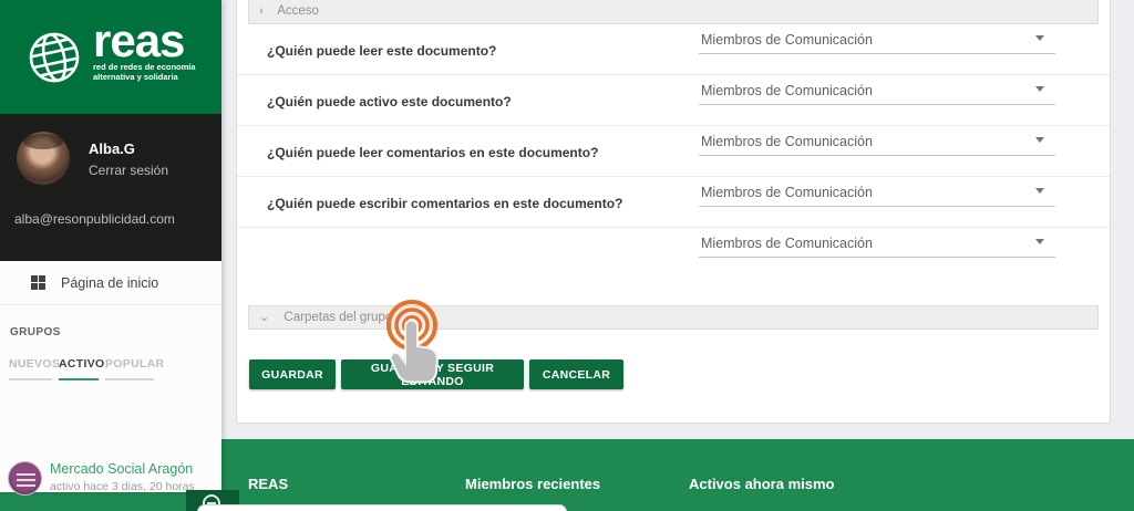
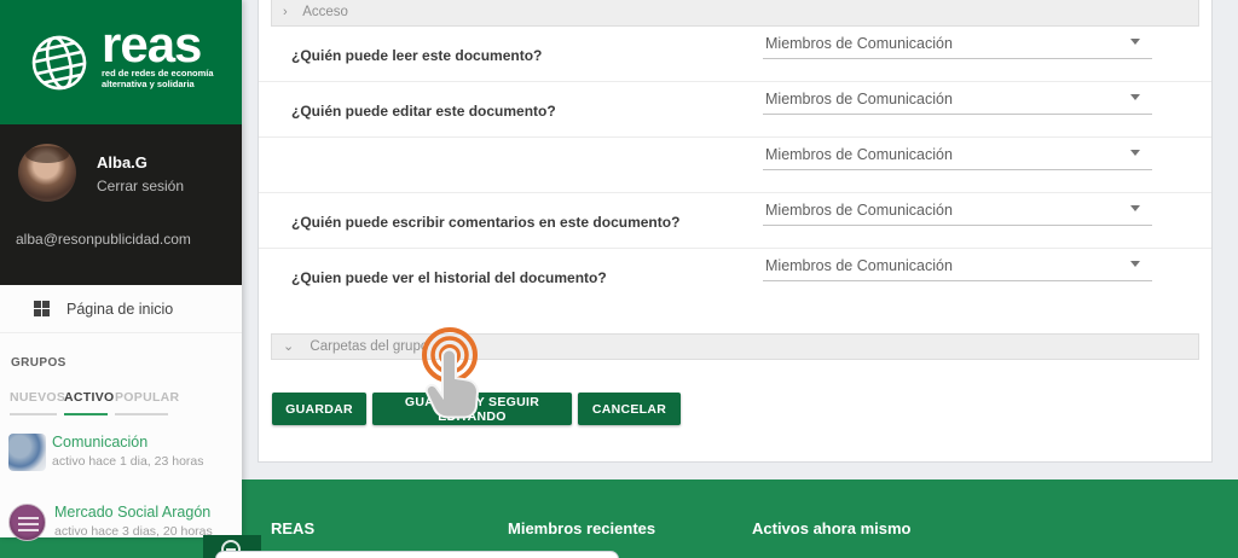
  REAS
  Miembros recientes
  Activos ahora mismo
  reas
  red de redes de economía
  alternativa y solidaria
  Alba.G
  Cerrar sesión
  alba@resonpublicidad.com
  Página de inicio
  GRUPOS
  NUEVOS
  ACTIVO
  POPULAR
+ Comunicación
+ activo hace 1 dia, 23 horas
  Mercado Social Aragón
  activo hace 3 dias, 20 horas
  › Acceso
  ¿Quién puede leer este documento?
  Miembros de Comunicación
- ¿Quién puede activo este documento?
+ ¿Quién puede editar este documento?
  Miembros de Comunicación
- ¿Quién puede leer comentarios en este documento?
  Miembros de Comunicación
  ¿Quién puede escribir comentarios en este documento?
  Miembros de Comunicación
+ ¿Quien puede ver el historial del documento?
  Miembros de Comunicación
  ⌄ Carpetas del grup
  GUARDAR
  CANCELAR
